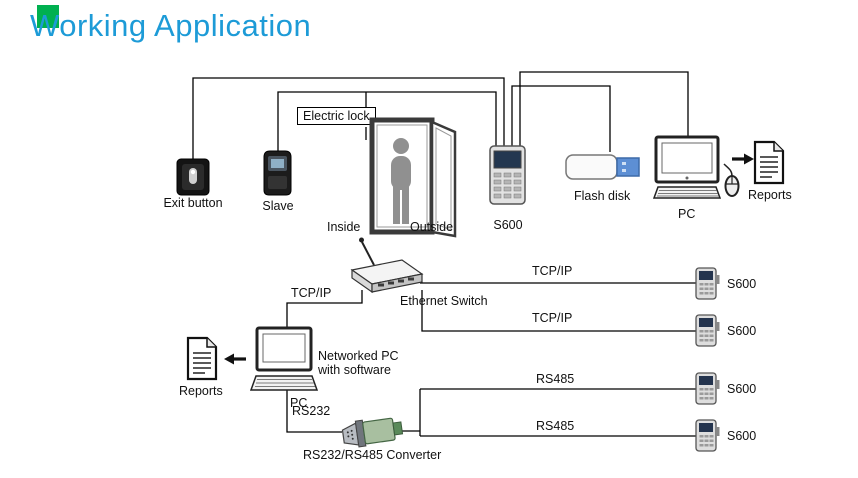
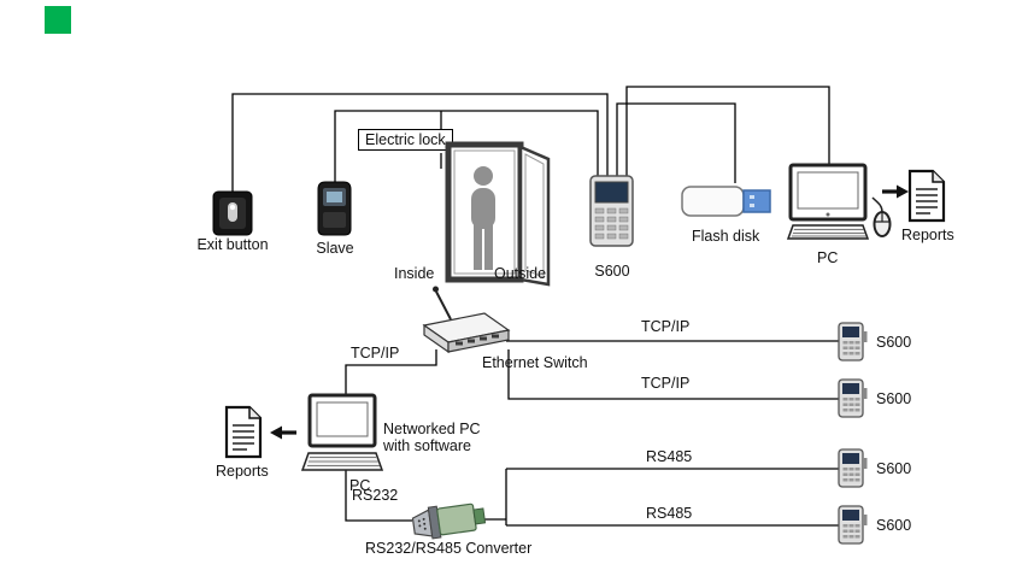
- Working Application
  Exit button
  Slave
  Electric lock
  Inside
  Outside
  S600
  Flash disk
  PC
  Reports
  Ethernet Switch
  TCP/IP
  TCP/IP
  TCP/IP
  Networked PC with software
  PC
  Reports
  RS232
  RS232/RS485 Converter
  RS485
  RS485
  S600
  S600
  S600
  S600
